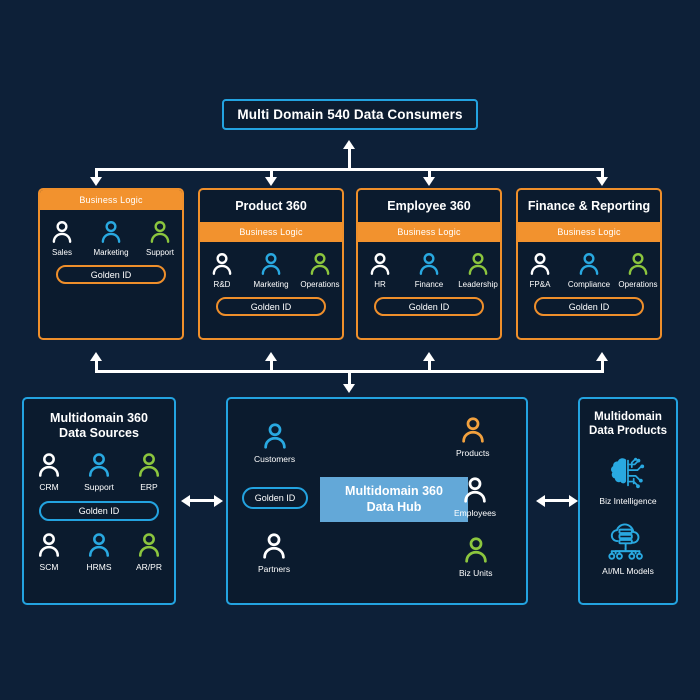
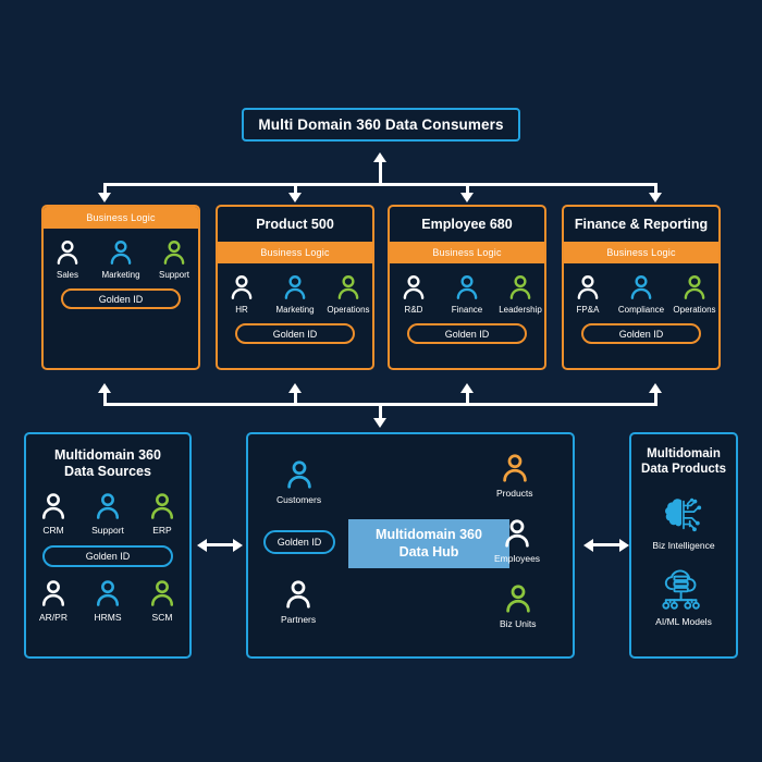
- Multi Domain 540 Data Consumers
+ Multi Domain 360 Data Consumers
  Business Logic
  Sales
  Marketing
  Support
  Golden ID
- Product 360
+ Product 500
  Business Logic
- R&D
+ HR
  Marketing
  Operations
  Golden ID
- Employee 360
+ Employee 680
  Business Logic
- HR
+ R&D
  Finance
  Leadership
  Golden ID
  Finance & Reporting
  Business Logic
  FP&A
  Compliance
  Operations
  Golden ID
  Multidomain 360
  Data Sources
  CRM
  Support
  ERP
  Golden ID
- SCM
+ AR/PR
  HRMS
- AR/PR
+ SCM
  Customers
  Partners
  Golden ID
  Multidomain 360
  Data Hub
  Products
  Employees
  Biz Units
  Multidomain
  Data Products
  Biz Intelligence
  AI/ML Models
